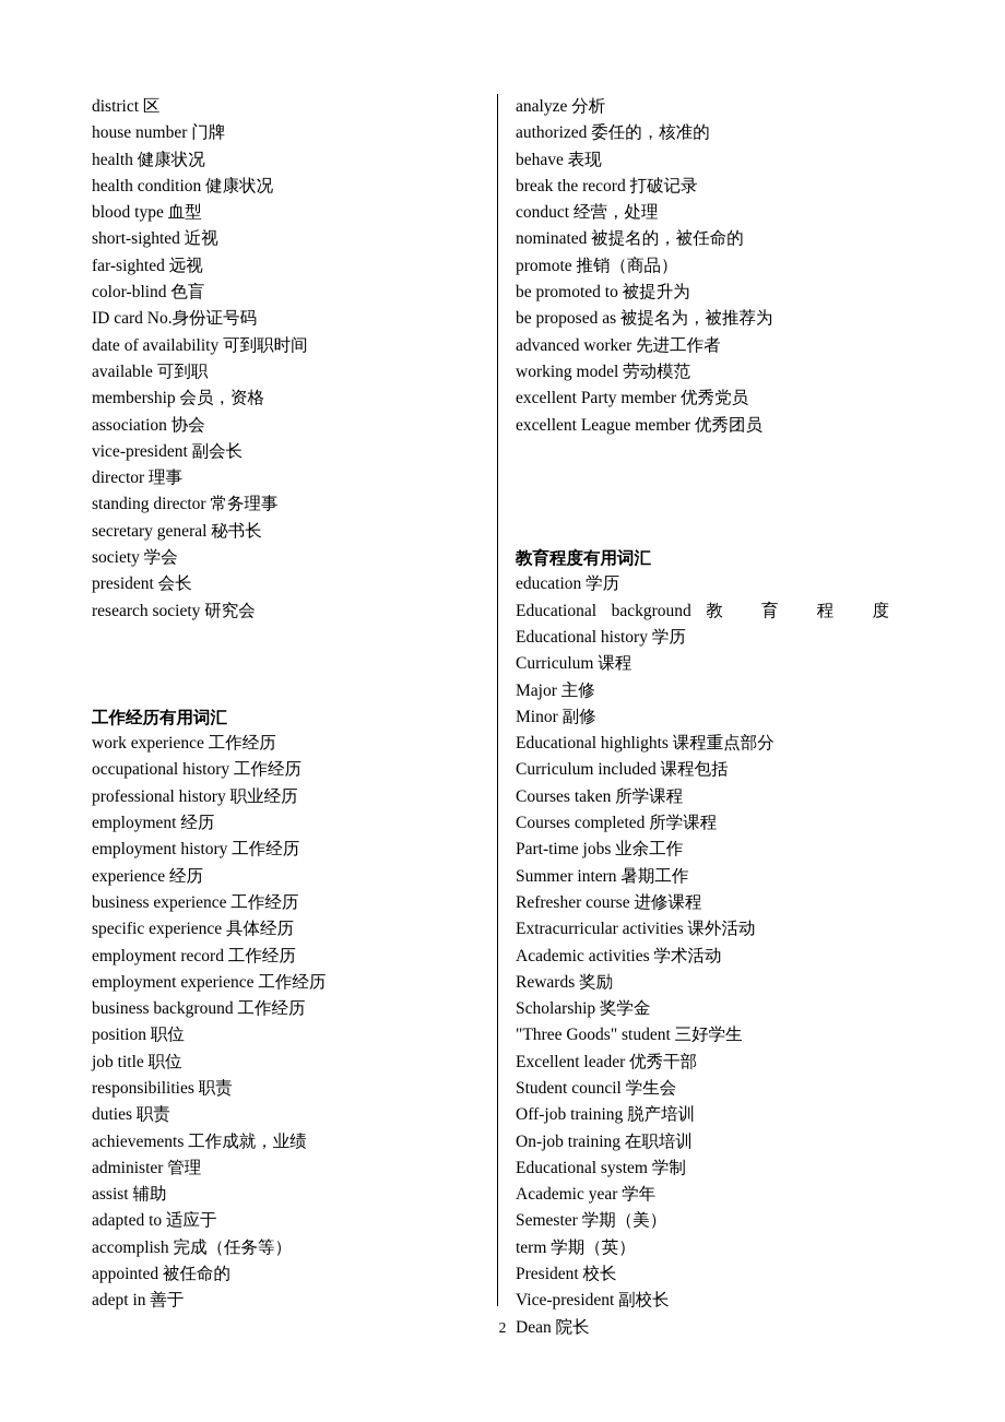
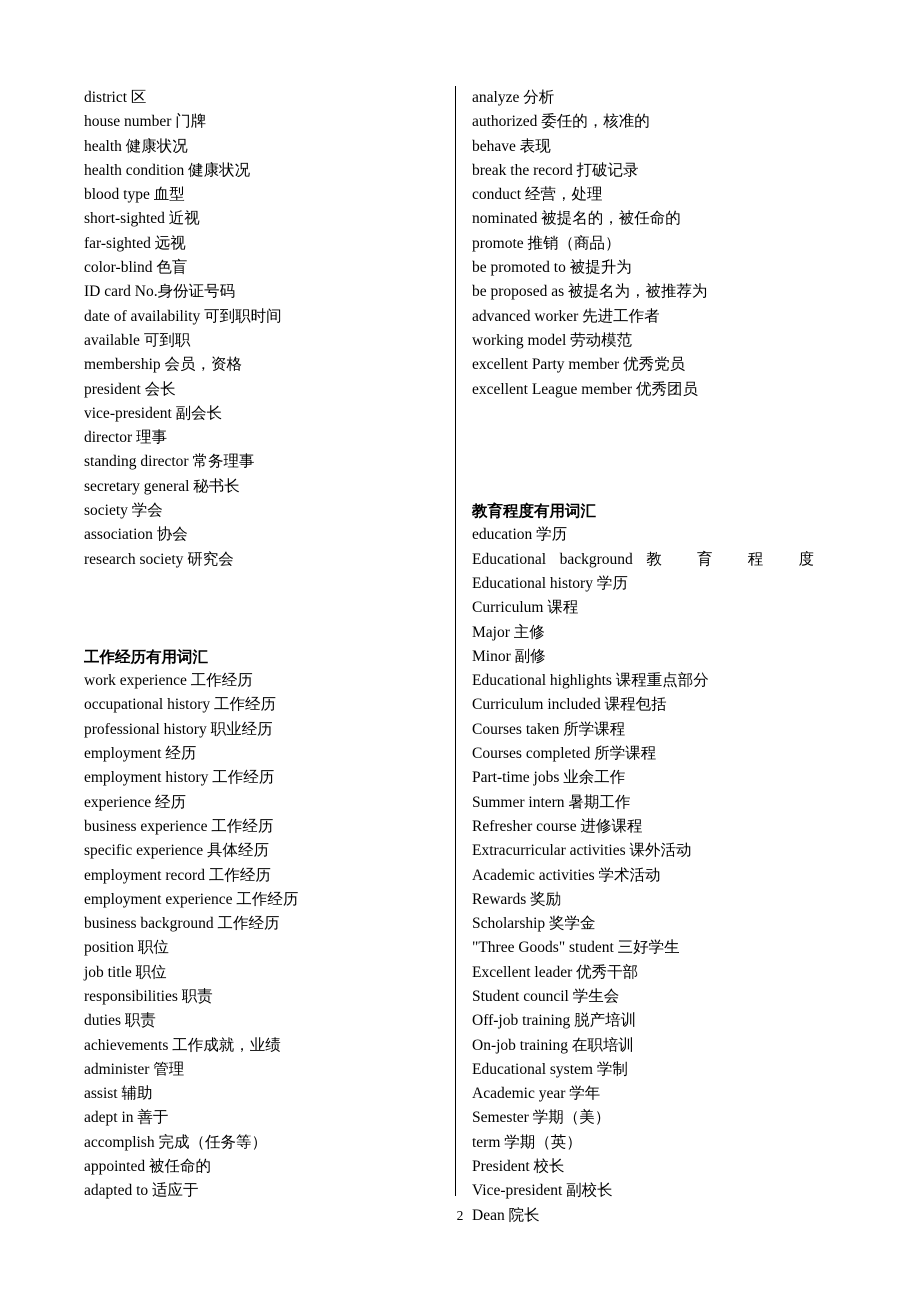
  district 区
  house number 门牌
  health 健康状况
  health condition 健康状况
  blood type 血型
  short-sighted 近视
  far-sighted 远视
  color-blind 色盲
  ID card No.身份证号码
  date of availability 可到职时间
  available 可到职
  membership 会员，资格
- association 协会
+ president 会长
  vice-president 副会长
  director 理事
  standing director 常务理事
  secretary general 秘书长
  society 学会
- president 会长
+ association 协会
  research society 研究会
  工作经历有用词汇
  work experience 工作经历
  occupational history 工作经历
  professional history 职业经历
  employment 经历
  employment history 工作经历
  experience 经历
  business experience 工作经历
  specific experience 具体经历
  employment record 工作经历
  employment experience 工作经历
  business background 工作经历
  position 职位
  job title 职位
  responsibilities 职责
  duties 职责
  achievements 工作成就，业绩
  administer 管理
  assist 辅助
- adapted to 适应于
+ adept in 善于
  accomplish 完成（任务等）
  appointed 被任命的
- adept in 善于
+ adapted to 适应于
  analyze 分析
  authorized 委任的，核准的
  behave 表现
  break the record 打破记录
  conduct 经营，处理
  nominated 被提名的，被任命的
  promote 推销（商品）
  be promoted to 被提升为
  be proposed as 被提名为，被推荐为
  advanced worker 先进工作者
  working model 劳动模范
  excellent Party member 优秀党员
  excellent League member 优秀团员
  教育程度有用词汇
  education 学历
  Educational background 教 育 程 度 Educational history 学历
  Curriculum 课程
  Major 主修
  Minor 副修
  Educational highlights 课程重点部分
  Curriculum included 课程包括
  Courses taken 所学课程
  Courses completed 所学课程
  Part-time jobs 业余工作
  Summer intern 暑期工作
  Refresher course 进修课程
  Extracurricular activities 课外活动
  Academic activities 学术活动
  Rewards 奖励
  Scholarship 奖学金
  "Three Goods" student 三好学生
  Excellent leader 优秀干部
  Student council 学生会
  Off-job training 脱产培训
  On-job training 在职培训
  Educational system 学制
  Academic year 学年
  Semester 学期（美）
  term 学期（英）
  President 校长
  Vice-president 副校长
  Dean 院长
  2
